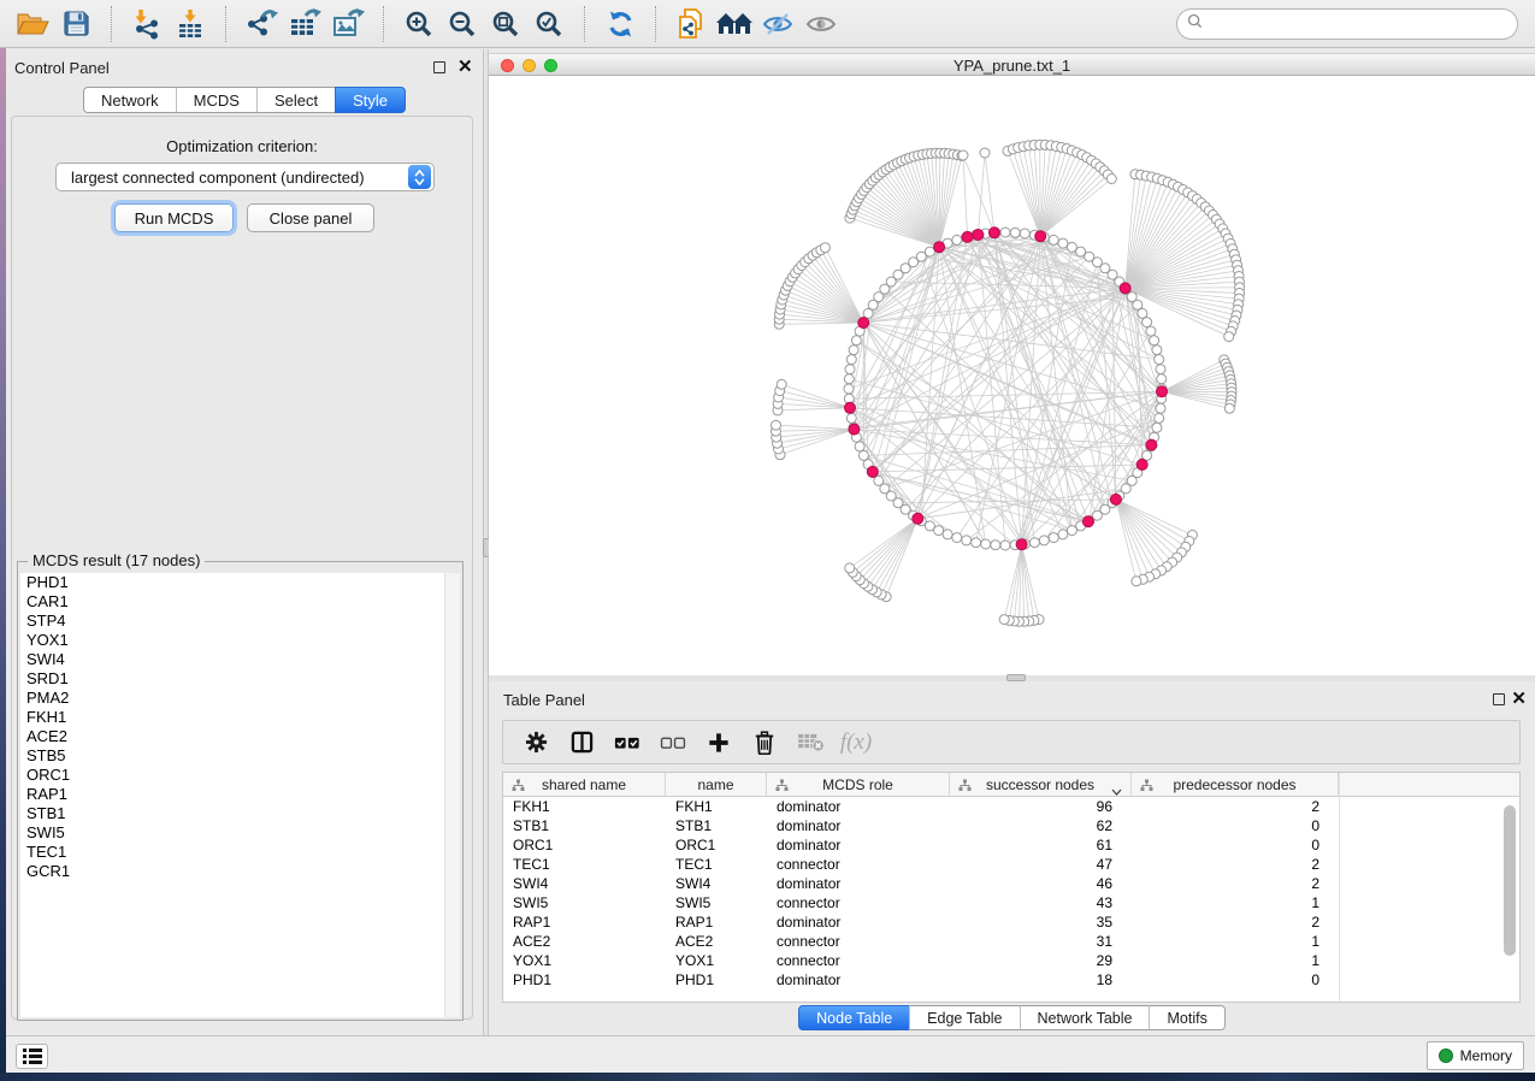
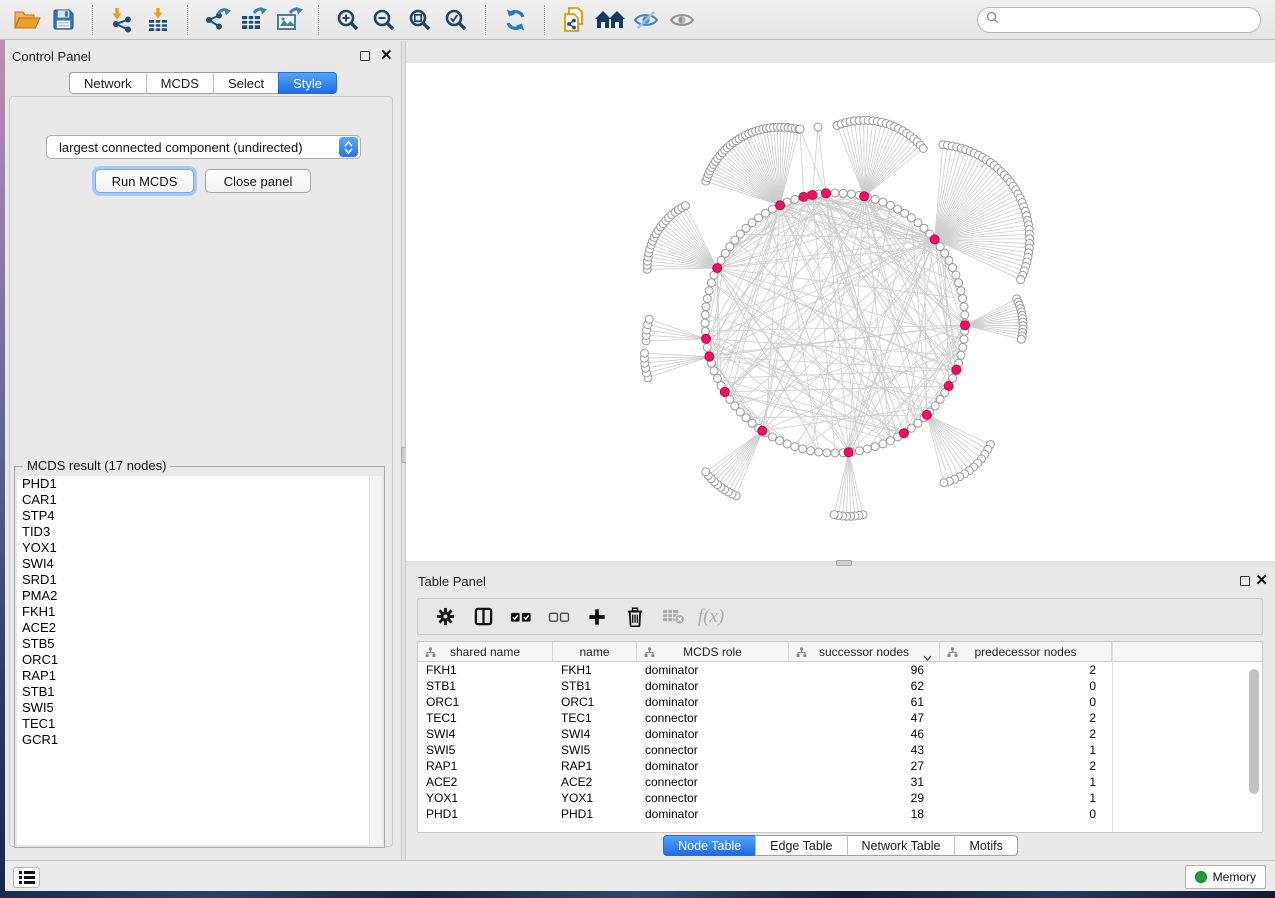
  Control Panel
  ✕
  Network
  MCDS
  Select
  Style
- Optimization criterion:
  largest connected component (undirected)
  Run MCDS
  Close panel
  MCDS result (17 nodes)
  PHD1
  CAR1
  STP4
+ TID3
  YOX1
  SWI4
  SRD1
  PMA2
  FKH1
  ACE2
  STB5
  ORC1
  RAP1
  STB1
  SWI5
  TEC1
  GCR1
- YPA_prune.txt_1
  Table Panel
  ✕
  f(x)
  shared name
  name
  MCDS role
  successor nodes
  predecessor nodes
  FKH1
  FKH1
  dominator
  96
  2
  STB1
  STB1
  dominator
  62
  0
  ORC1
  ORC1
  dominator
  61
  0
  TEC1
  TEC1
  connector
  47
  2
  SWI4
  SWI4
  dominator
  46
  2
  SWI5
  SWI5
  connector
  43
  1
  RAP1
  RAP1
  dominator
- 35
+ 27
  2
  ACE2
  ACE2
  connector
  31
  1
  YOX1
  YOX1
  connector
  29
  1
  PHD1
  PHD1
  dominator
  18
  0
  Node Table
  Edge Table
  Network Table
  Motifs
  Memory
